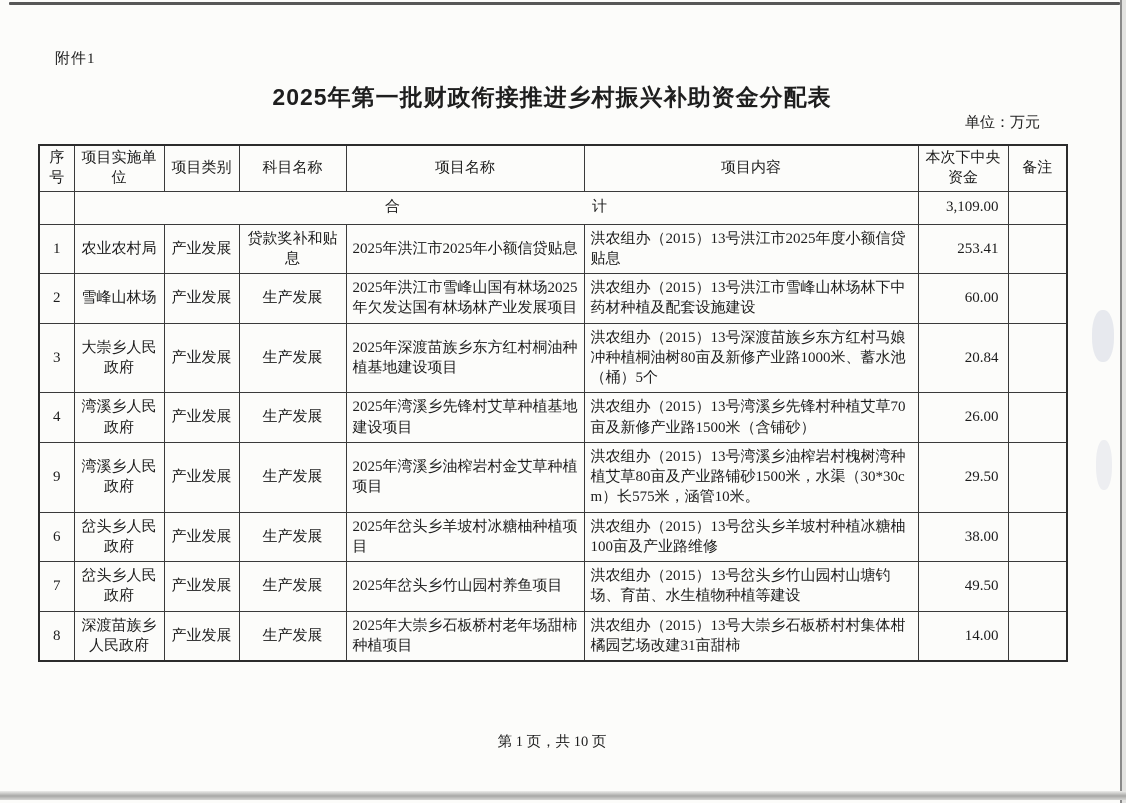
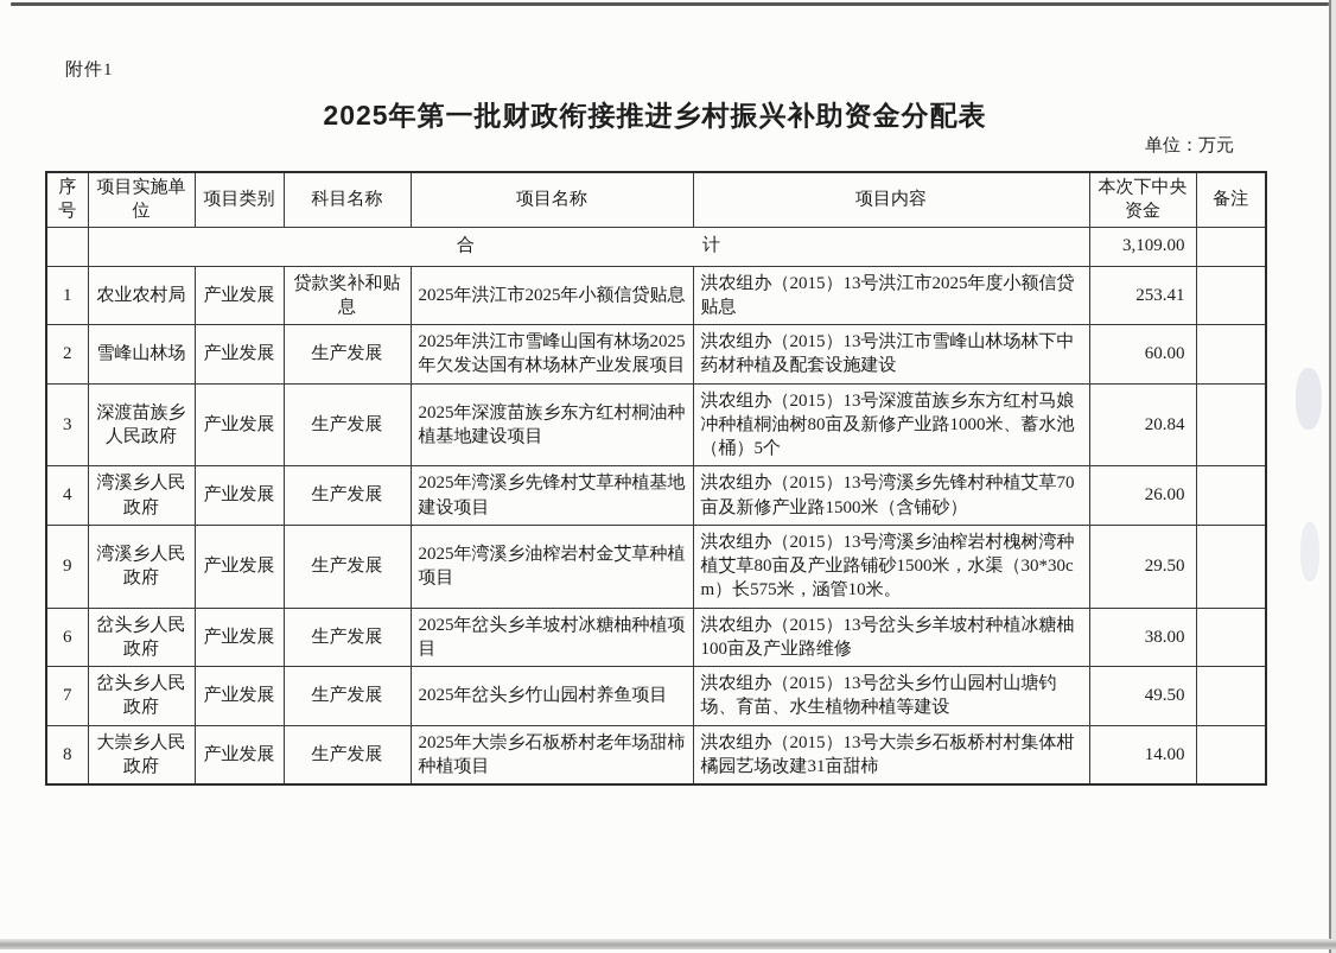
  附件1
  2025年第一批财政衔接推进乡村振兴补助资金分配表
  单位：万元
  序号	项目实施单位	项目类别	科目名称	项目名称	项目内容	本次下中央资金	备注
  	合 计	3,109.00
  1	农业农村局	产业发展	贷款奖补和贴息	2025年洪江市2025年小额信贷贴息	洪农组办（2015）13号洪江市2025年度小额信贷贴息	253.41
  2	雪峰山林场	产业发展	生产发展	2025年洪江市雪峰山国有林场2025年欠发达国有林场林产业发展项目	洪农组办（2015）13号洪江市雪峰山林场林下中药材种植及配套设施建设	60.00
- 3	大崇乡人民政府	产业发展	生产发展	2025年深渡苗族乡东方红村桐油种植基地建设项目	洪农组办（2015）13号深渡苗族乡东方红村马娘冲种植桐油树80亩及新修产业路1000米、蓄水池（桶）5个	20.84
+ 3	深渡苗族乡人民政府	产业发展	生产发展	2025年深渡苗族乡东方红村桐油种植基地建设项目	洪农组办（2015）13号深渡苗族乡东方红村马娘冲种植桐油树80亩及新修产业路1000米、蓄水池（桶）5个	20.84
  4	湾溪乡人民政府	产业发展	生产发展	2025年湾溪乡先锋村艾草种植基地建设项目	洪农组办（2015）13号湾溪乡先锋村种植艾草70亩及新修产业路1500米（含铺砂）	26.00
  9	湾溪乡人民政府	产业发展	生产发展	2025年湾溪乡油榨岩村金艾草种植项目	洪农组办（2015）13号湾溪乡油榨岩村槐树湾种植艾草80亩及产业路铺砂1500米，水渠（30*30cm）长575米，涵管10米。	29.50
  6	岔头乡人民政府	产业发展	生产发展	2025年岔头乡羊坡村冰糖柚种植项目	洪农组办（2015）13号岔头乡羊坡村种植冰糖柚100亩及产业路维修	38.00
  7	岔头乡人民政府	产业发展	生产发展	2025年岔头乡竹山园村养鱼项目	洪农组办（2015）13号岔头乡竹山园村山塘钓场、育苗、水生植物种植等建设	49.50
- 8	深渡苗族乡人民政府	产业发展	生产发展	2025年大崇乡石板桥村老年场甜柿种植项目	洪农组办（2015）13号大崇乡石板桥村村集体柑橘园艺场改建31亩甜柿	14.00
+ 8	大崇乡人民政府	产业发展	生产发展	2025年大崇乡石板桥村老年场甜柿种植项目	洪农组办（2015）13号大崇乡石板桥村村集体柑橘园艺场改建31亩甜柿	14.00
- 第 1 页，共 10 页
